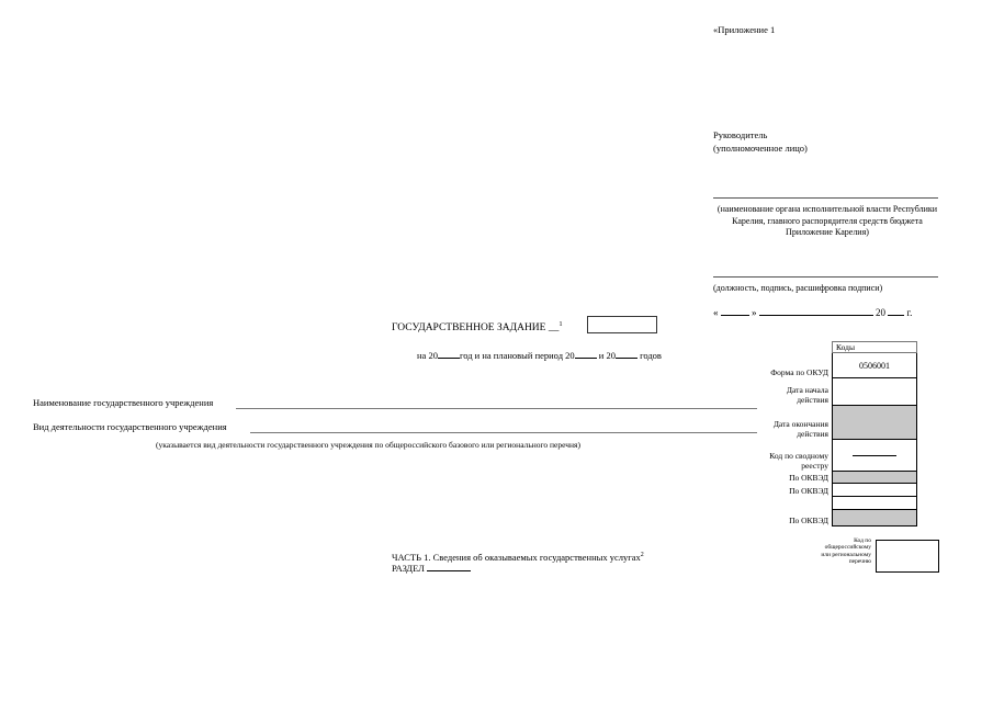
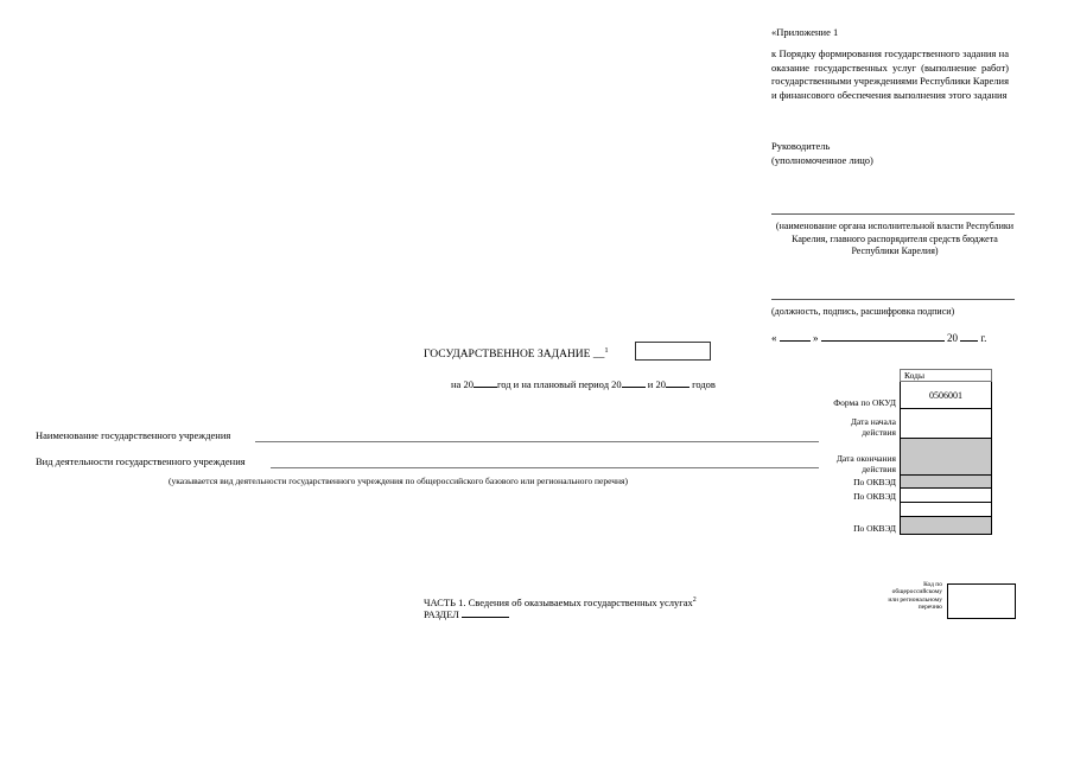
  «Приложение 1
+ к Порядку формирования государственного задания на оказание государственных услуг (выполнение работ) государственными учреждениями Республики Карелия и финансового обеспечения выполнения этого задания
  Руководитель
  (уполномоченное лицо)
- (наименование органа исполнительной власти Республики Карелия, главного распорядителя средств бюджета Приложение Карелия)
+ (наименование органа исполнительной власти Республики Карелия, главного распорядителя средств бюджета Республики Карелия)
  (должность, подпись, расшифровка подписи)
  « » 20 г.
  ГОСУДАРСТВЕННОЕ ЗАДАНИЕ __
  на 20 год и на плановый период 20 и 20 годов
  Наименование государственного учреждения
  Вид деятельности государственного учреждения
  (указывается вид деятельности государственного учреждения по общероссийского базового или регионального перечня)
  	Коды
  Форма по ОКУД	0506001
  Дата начала действия
  Дата окончания действия
- Код по сводному реестру
  По ОКВЭД
  По ОКВЭД
  По ОКВЭД
  ЧАСТЬ 1. Сведения об оказываемых государственных услугах
  РАЗДЕЛ
